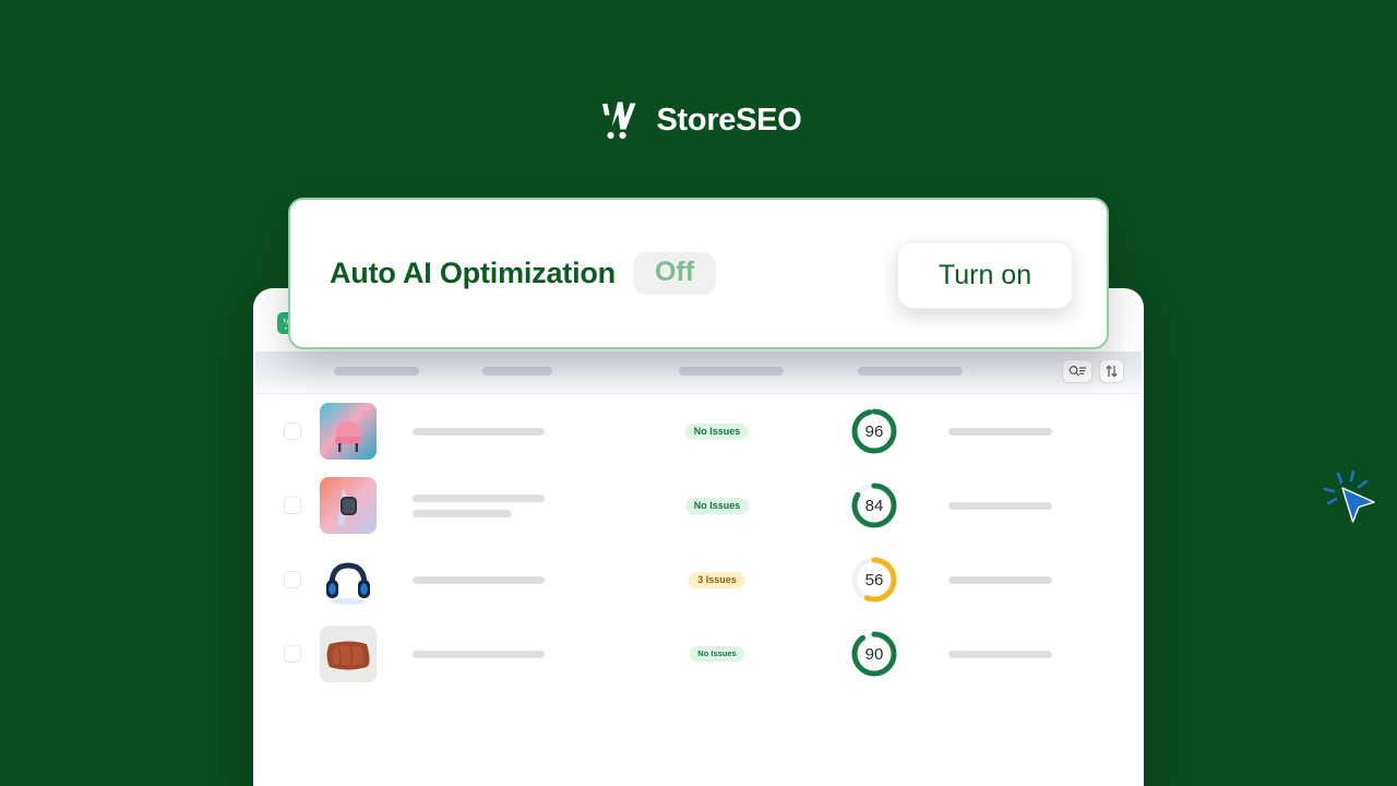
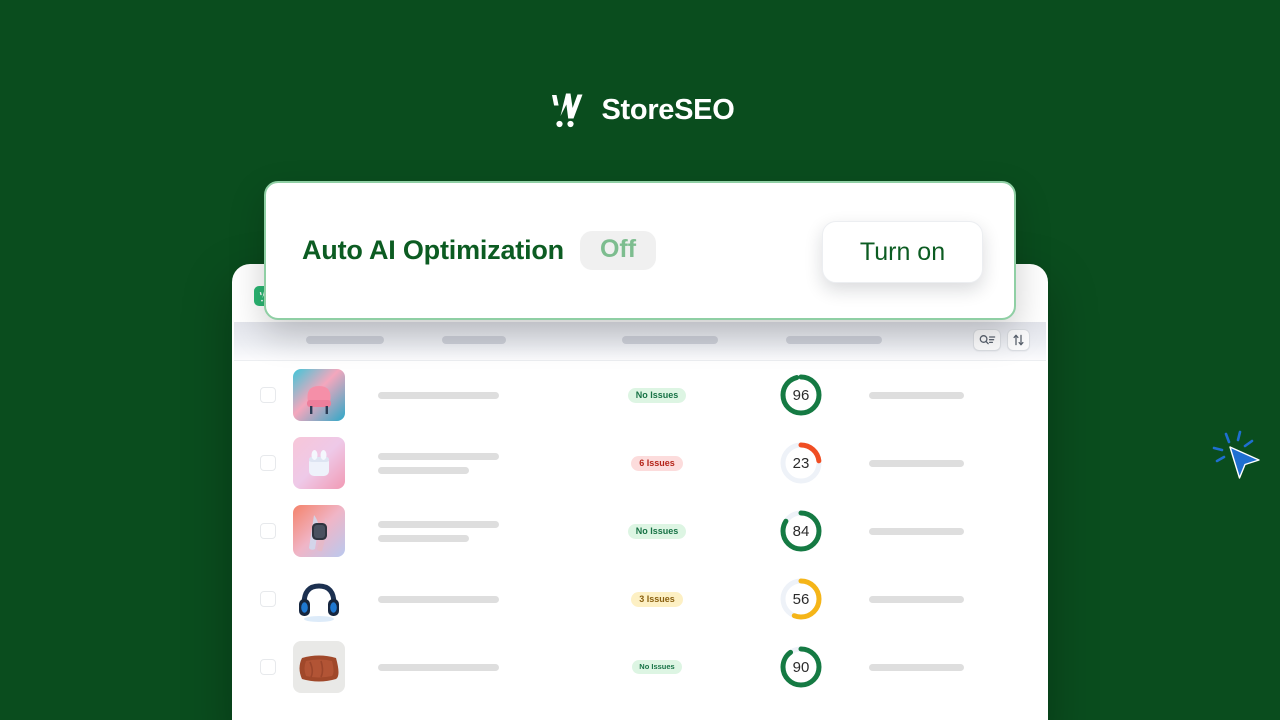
  StoreSEO
  No Issues
  96
+ 6 Issues
+ 23
  No Issues
  84
  3 Issues
  56
  No Issues
  90
  Auto AI Optimization
  Off
  Turn on
